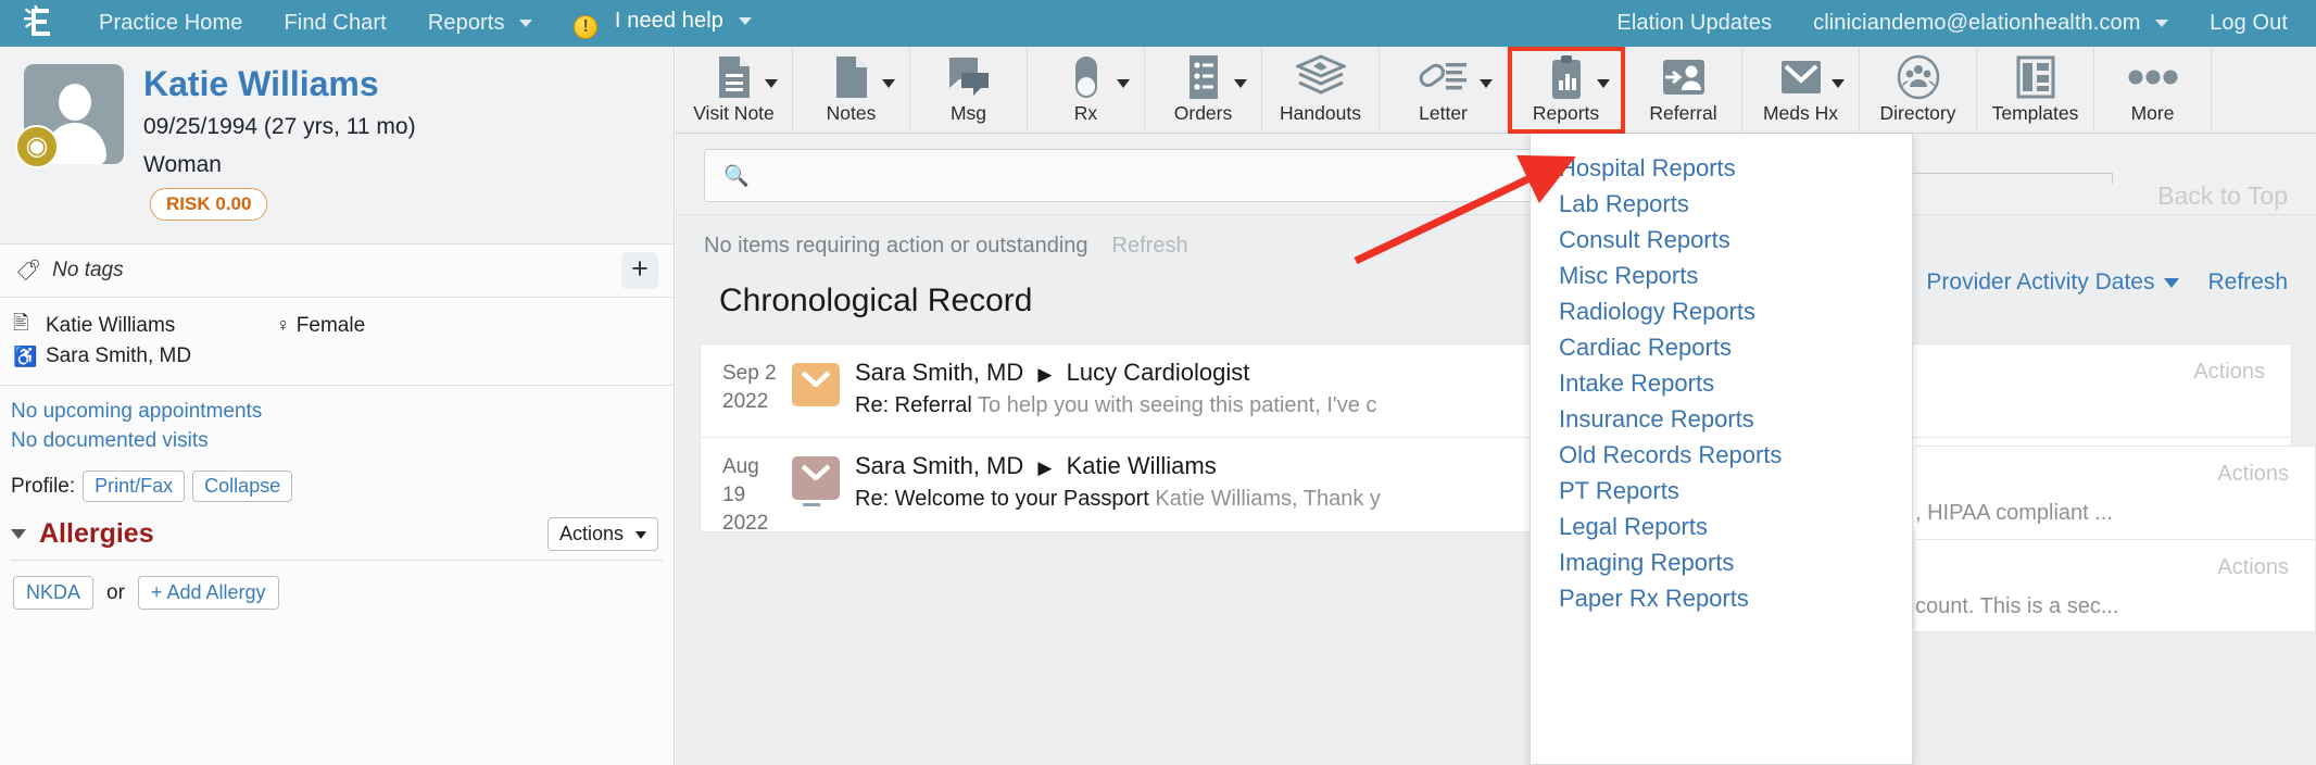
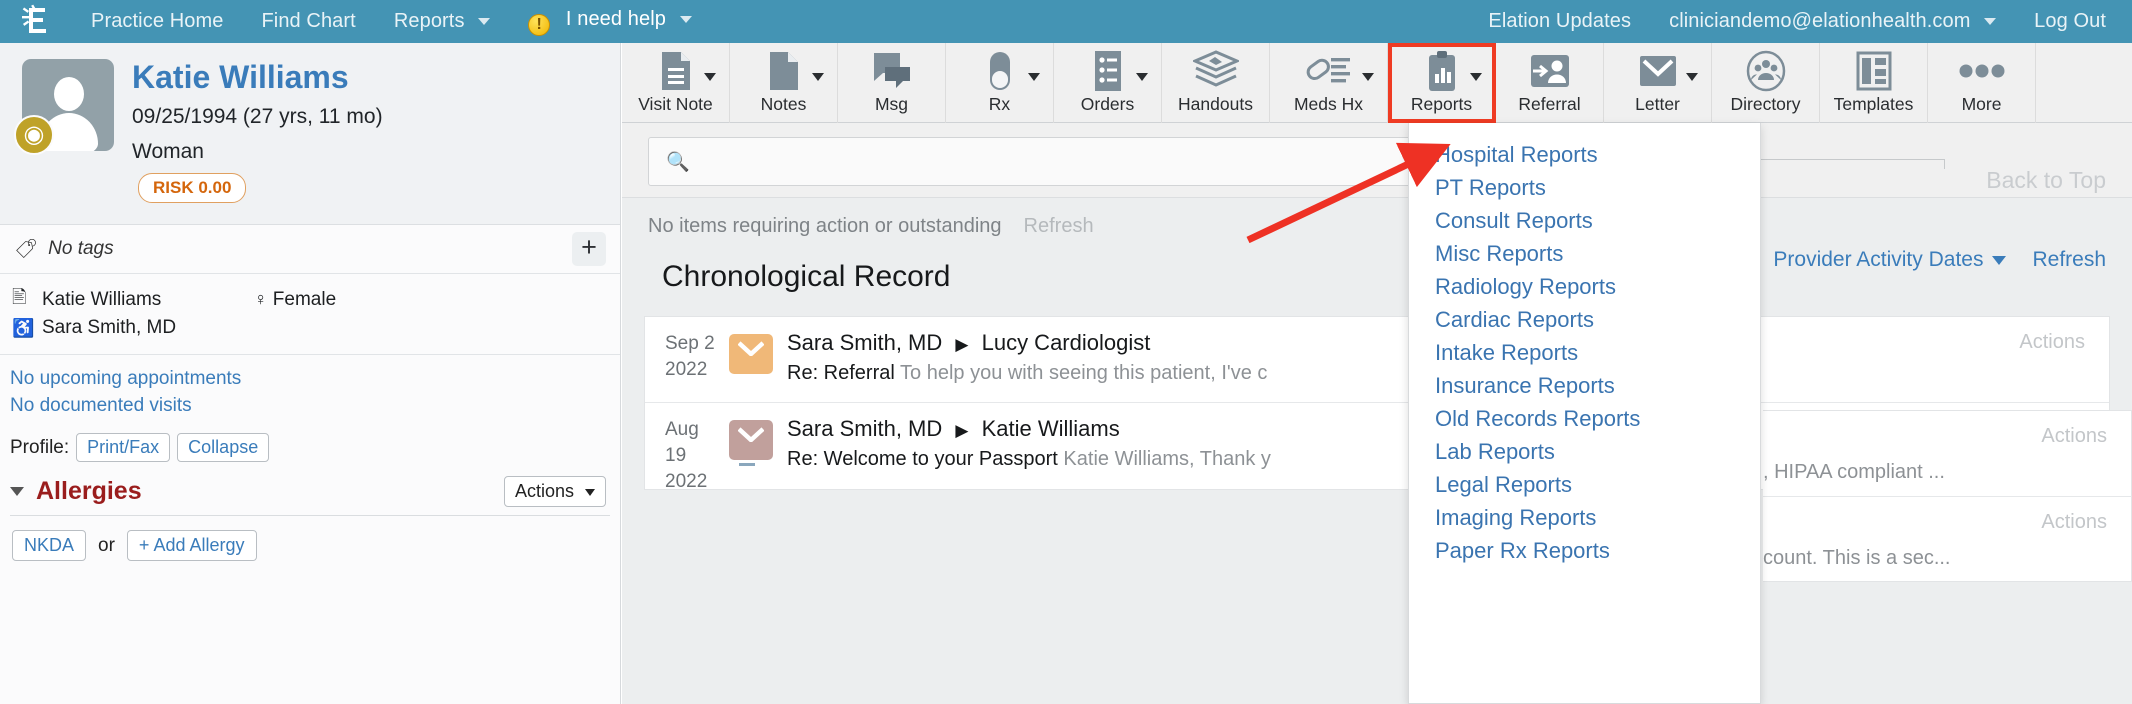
  Practice Home
  Find Chart
  Reports
  ! I need help
  Elation Updates
  cliniciandemo@elationhealth.com
  Log Out
  ◉
  Katie Williams
  09/25/1994 (27 yrs, 11 mo)
  Woman
  RISK 0.00
  No tags
  +
  🖹
  Katie Williams
  ♀ Female
  ♿
  Sara Smith, MD
  No upcoming appointments
  No documented visits
  Profile:
  Print/Fax
  Collapse
  Allergies
  Actions
  NKDA
  or
  + Add Allergy
  Visit Note
  Notes
  Msg
  Rx
  Orders
  Handouts
- Letter
+ Meds Hx
  Reports
  Referral
- Meds Hx
+ Letter
  Directory
  Templates
  More
  🔍
  No items requiring action or outstanding
  Refresh
  Chronological Record
  Sep 2
  2022
  Sara Smith, MD ▶ Lucy Cardiologist
  Re: Referral To help you with seeing this patient, I've c
  Actions
  Aug 19
  2022
  Sara Smith, MD ▶ Katie Williams
  Re: Welcome to your Passport Katie Williams, Thank y
  Back to Top
  Provider Activity Dates
  Refresh
  Actions
  , HIPAA compliant ...
  Actions
  count. This is a sec...
  Hospital Reports
- Lab Reports
+ PT Reports
  Consult Reports
  Misc Reports
  Radiology Reports
  Cardiac Reports
  Intake Reports
  Insurance Reports
  Old Records Reports
- PT Reports
+ Lab Reports
  Legal Reports
  Imaging Reports
  Paper Rx Reports
